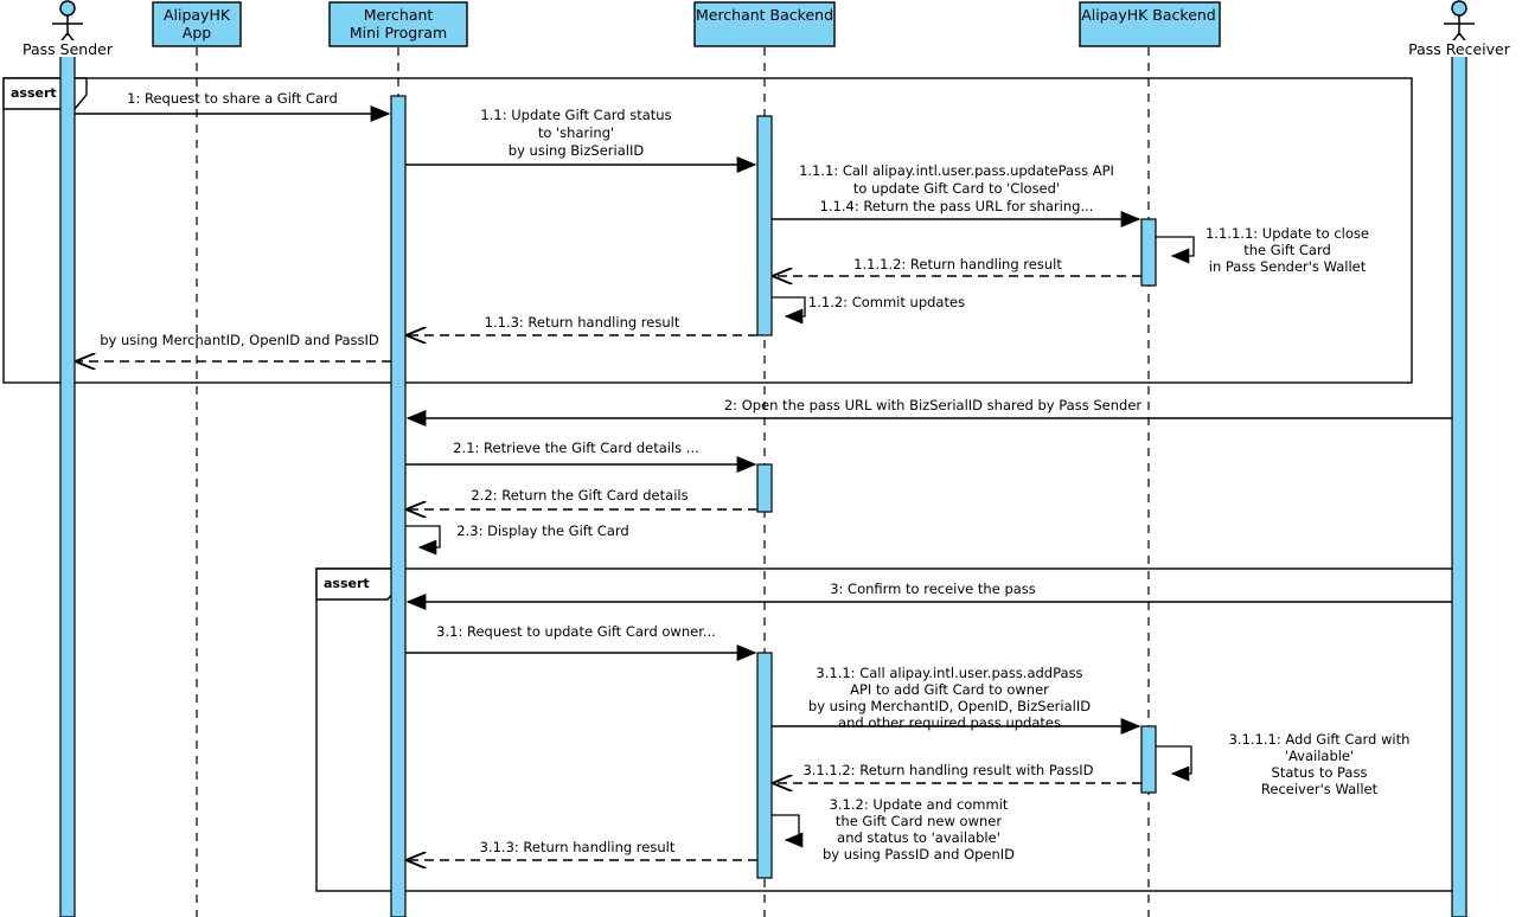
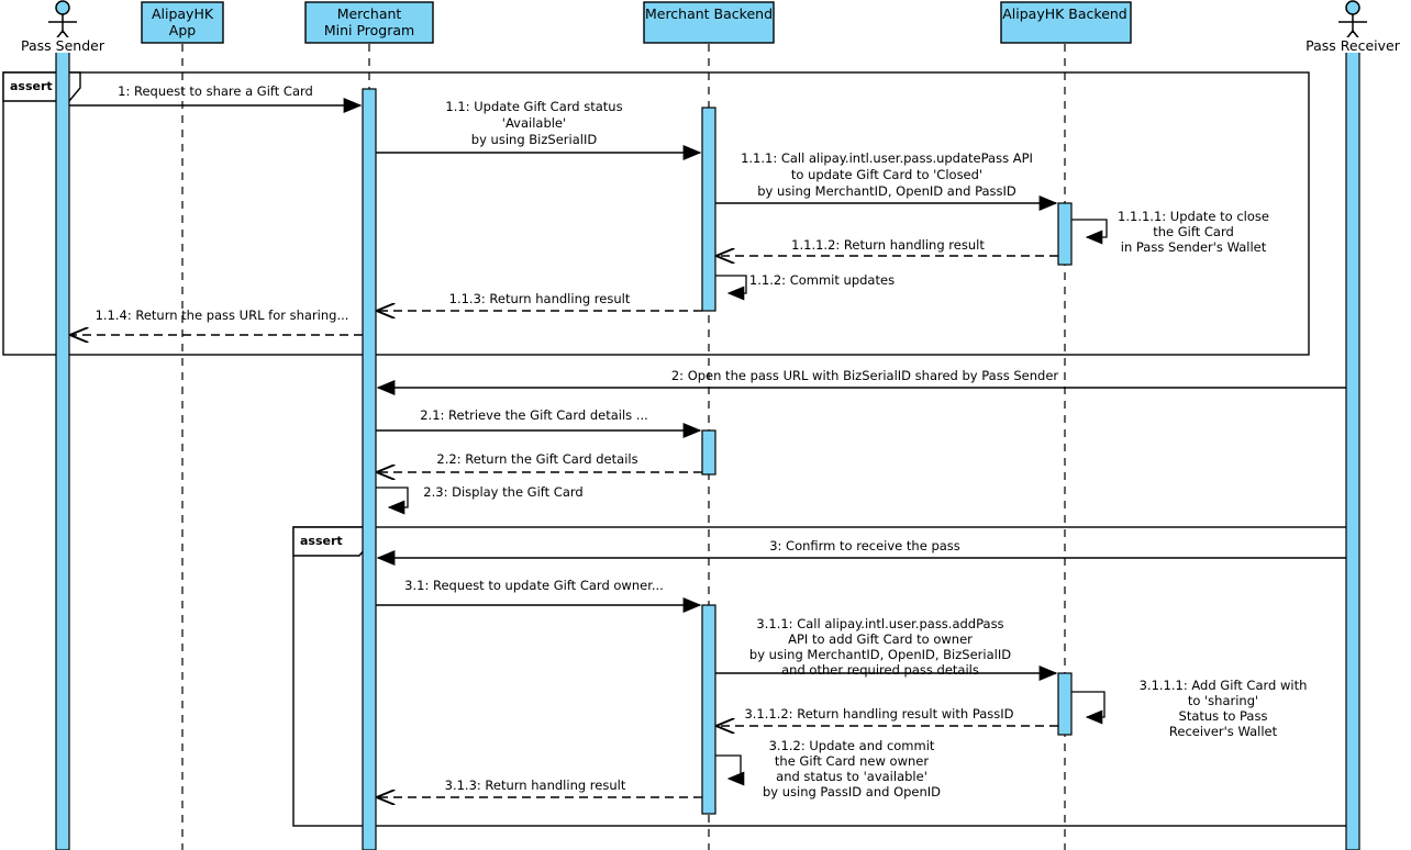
  assert
  assert
  1: Request to share a Gift Card
  1.1: Update Gift Card status
- to 'sharing'
+ 'Available'
  by using BizSerialID
  1.1.1: Call alipay.intl.user.pass.updatePass API
  to update Gift Card to 'Closed'
- 1.1.4: Return the pass URL for sharing...
+ by using MerchantID, OpenID and PassID
  1.1.1.1: Update to close
  the Gift Card
  in Pass Sender's Wallet
  1.1.1.2: Return handling result
  1.1.2: Commit updates
  1.1.3: Return handling result
- by using MerchantID, OpenID and PassID
+ 1.1.4: Return the pass URL for sharing...
  2: Open the pass URL with BizSerialID shared by Pass Sender
  2.1: Retrieve the Gift Card details ...
  2.2: Return the Gift Card details
  2.3: Display the Gift Card
  3: Confirm to receive the pass
  3.1: Request to update Gift Card owner...
  3.1.1: Call alipay.intl.user.pass.addPass
  API to add Gift Card to owner
  by using MerchantID, OpenID, BizSerialID
- and other required pass updates
+ and other required pass details
  3.1.1.1: Add Gift Card with
- 'Available'
+ to 'sharing'
  Status to Pass
  Receiver's Wallet
  3.1.1.2: Return handling result with PassID
  3.1.2: Update and commit
  the Gift Card new owner
  and status to 'available'
  by using PassID and OpenID
  3.1.3: Return handling result
  Pass Sender
  AlipayHK
  App
  Merchant
  Mini Program
  Merchant Backend
  AlipayHK Backend
  Pass Receiver
